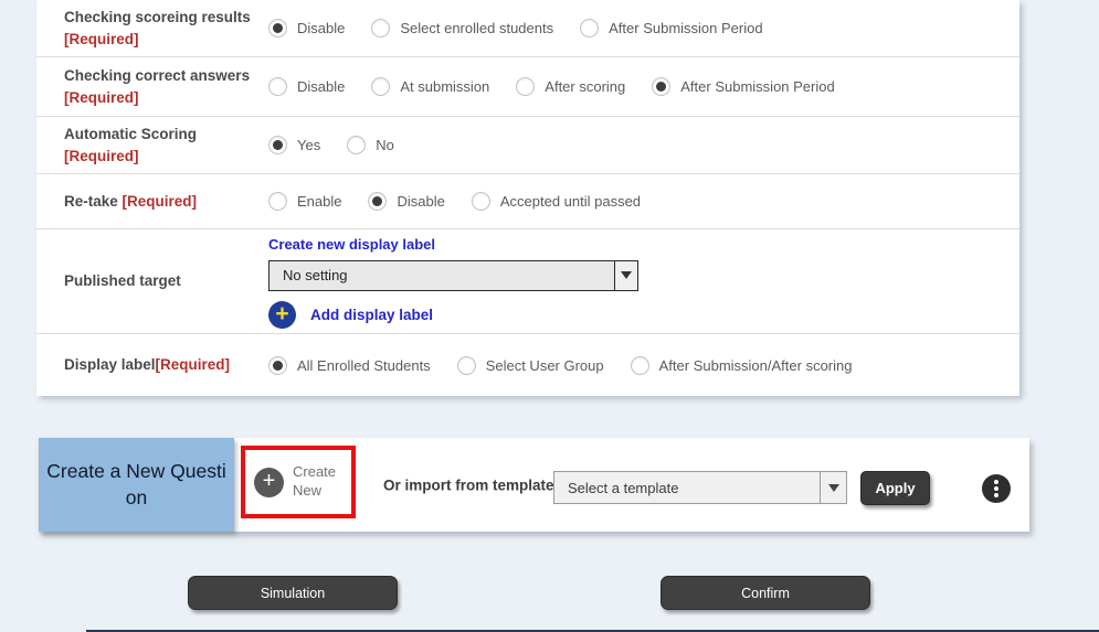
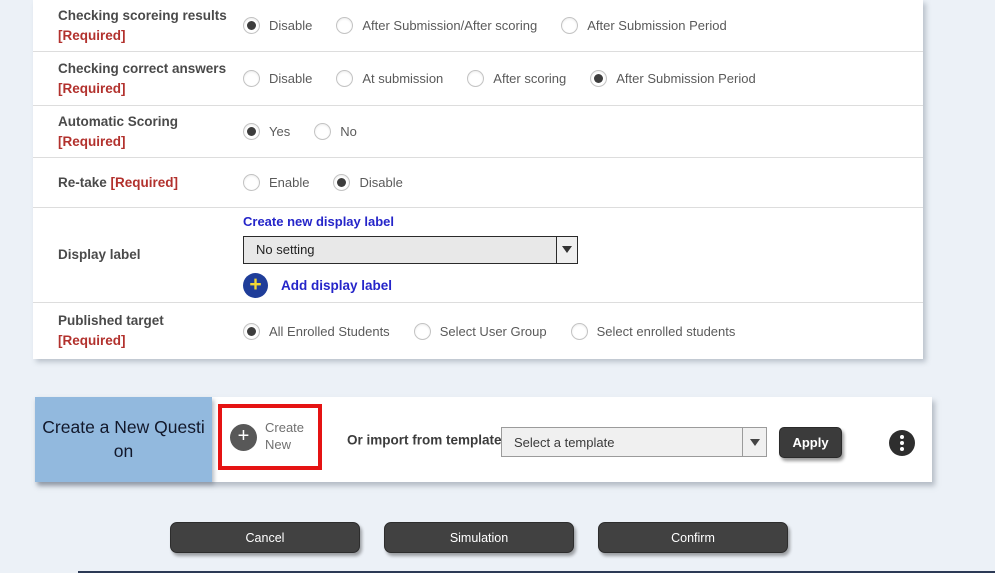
  Checking scoreing results [Required]
  Disable
- Select enrolled students
+ After Submission/After scoring
  After Submission Period
  Checking correct answers [Required]
  Disable
  At submission
  After scoring
  After Submission Period
  Automatic Scoring [Required]
  Yes
  No
  Re-take [Required]
  Enable
  Disable
- Accepted until passed
- Published target
+ Display label
  Create new display label
  No setting
  +
  Add display label
- Display label[Required]
+ Published target [Required]
  All Enrolled Students
  Select User Group
- After Submission/After scoring
+ Select enrolled students
  Create a New Question
  +
  Create New
  Or import from template
  Select a template
  Apply
+ Cancel
  Simulation
  Confirm
